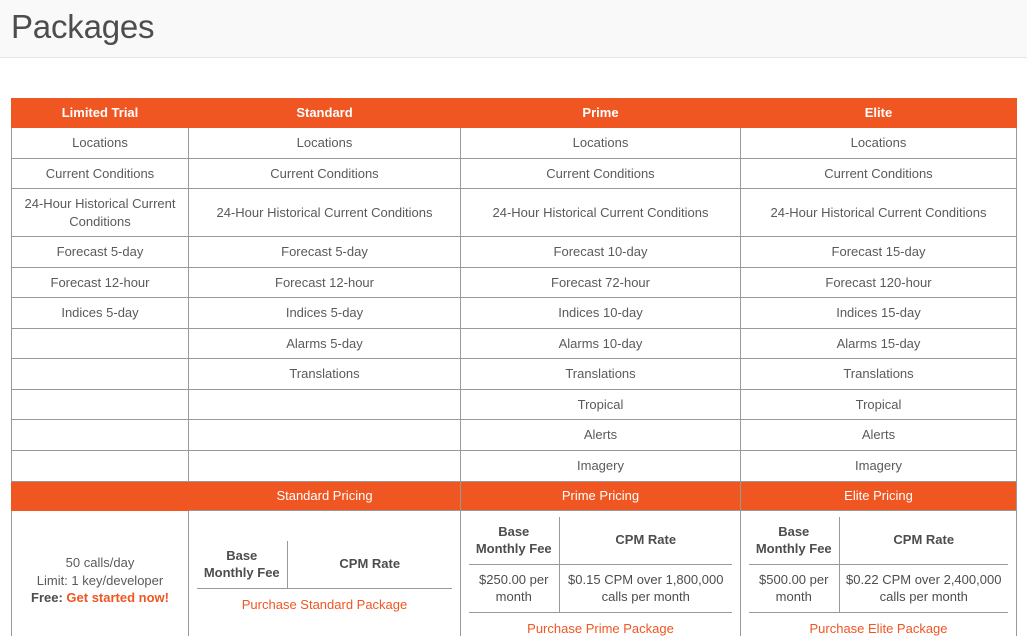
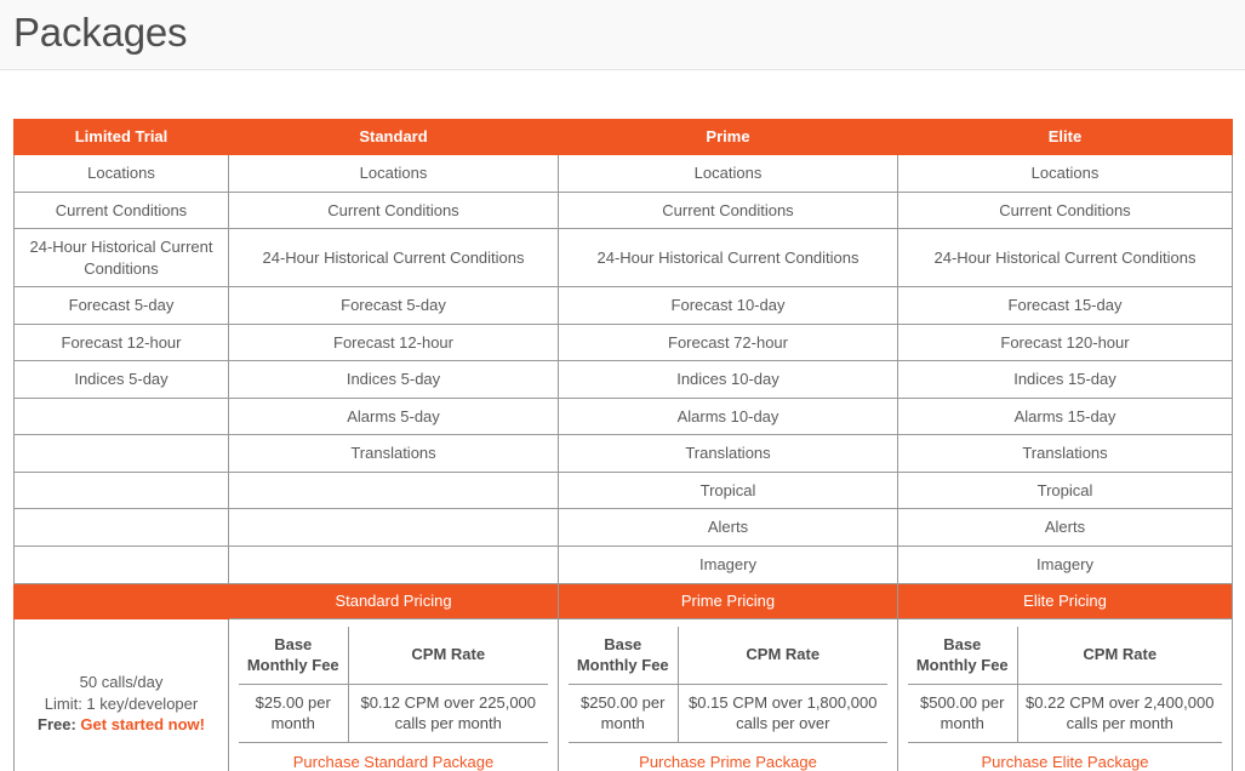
  Packages
  Limited Trial	Standard	Prime	Elite
  Locations	Locations	Locations	Locations
  Current Conditions	Current Conditions	Current Conditions	Current Conditions
  24-Hour Historical Current Conditions	24-Hour Historical Current Conditions	24-Hour Historical Current Conditions	24-Hour Historical Current Conditions
  Forecast 5-day	Forecast 5-day	Forecast 10-day	Forecast 15-day
  Forecast 12-hour	Forecast 12-hour	Forecast 72-hour	Forecast 120-hour
  Indices 5-day	Indices 5-day	Indices 10-day	Indices 15-day
  	Alarms 5-day	Alarms 10-day	Alarms 15-day
  	Translations	Translations	Translations
  		Tropical	Tropical
  		Alerts	Alerts
  		Imagery	Imagery
  	Standard Pricing	Prime Pricing	Elite Pricing
  50 calls/day Limit: 1 key/developer Free: Get started now!
  Base Monthly Fee	CPM Rate
+ $25.00 per month	$0.12 CPM over 225,000 calls per month
  Purchase Standard Package
  Base Monthly Fee	CPM Rate
- $250.00 per month	$0.15 CPM over 1,800,000 calls per month
+ $250.00 per month	$0.15 CPM over 1,800,000 calls per over
  Purchase Prime Package
  Base Monthly Fee	CPM Rate
  $500.00 per month	$0.22 CPM over 2,400,000 calls per month
  Purchase Elite Package
